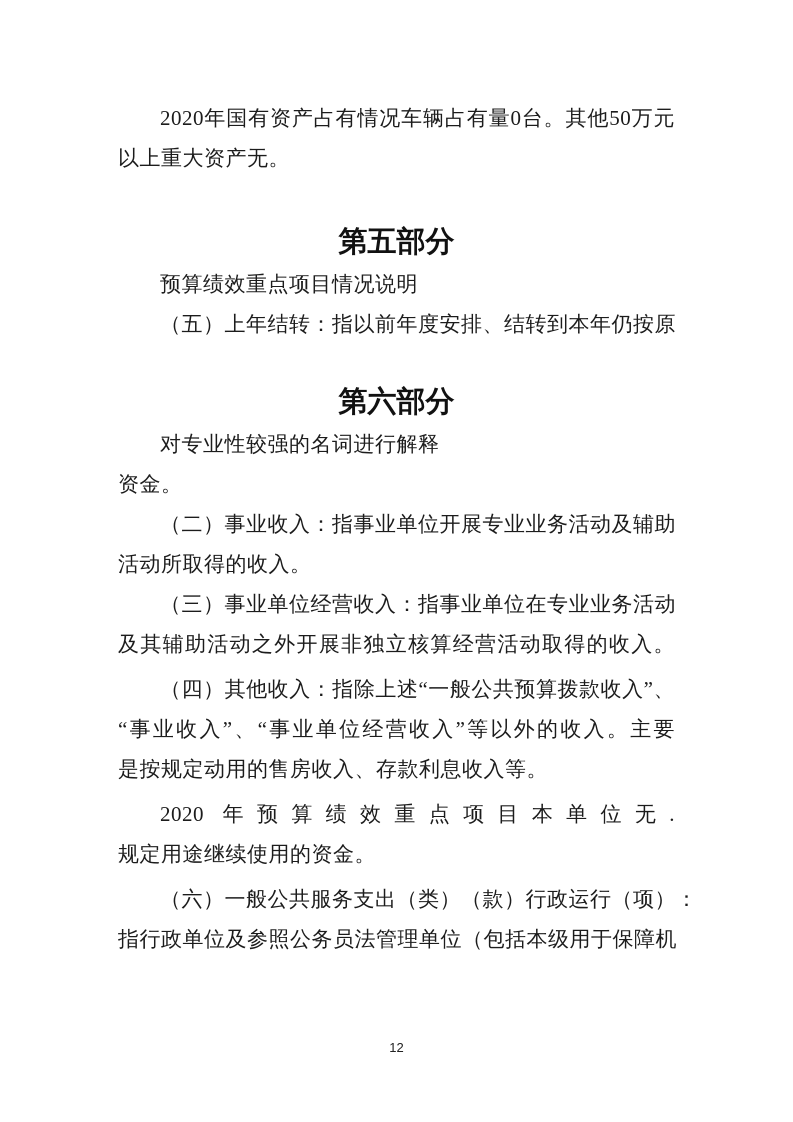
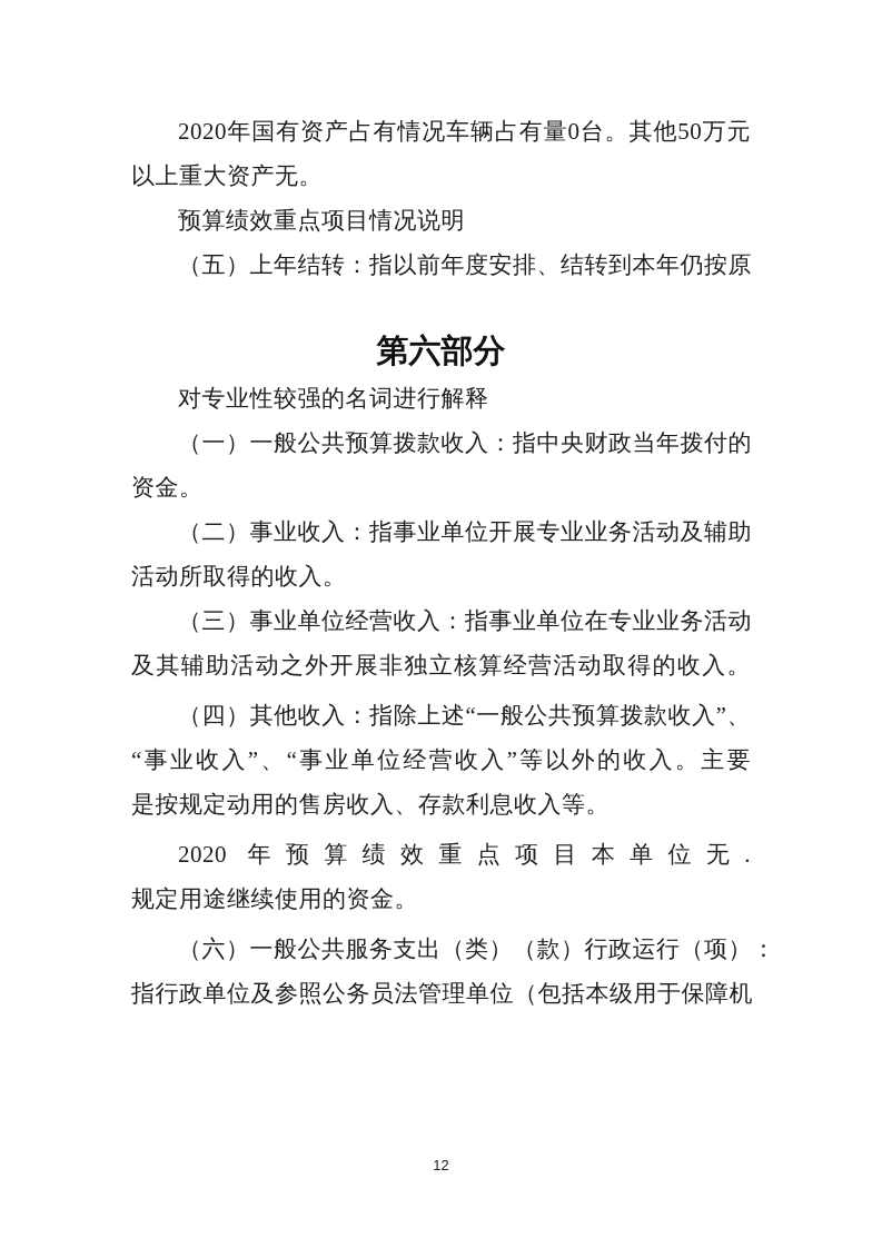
  2020年国有资产占有情况车辆占有量0台。其他50万元
  以上重大资产无。
- 第五部分
  预算绩效重点项目情况说明
  （五）上年结转：指以前年度安排、结转到本年仍按原
  第六部分
  对专业性较强的名词进行解释
+ （一）一般公共预算拨款收入：指中央财政当年拨付的
  资金。
  （二）事业收入：指事业单位开展专业业务活动及辅助
  活动所取得的收入。
  （三）事业单位经营收入：指事业单位在专业业务活动
  及其辅助活动之外开展非独立核算经营活动取得的收入。
  （四）其他收入：指除上述“一般公共预算拨款收入”、
  “事业收入”、“事业单位经营收入”等以外的收入。主要
  是按规定动用的售房收入、存款利息收入等。
  2020 年预算绩效重点项目本单位无.
  规定用途继续使用的资金。
  （六）一般公共服务支出（类）（款）行政运行（项）：
  指行政单位及参照公务员法管理单位（包括本级用于保障机
  12
